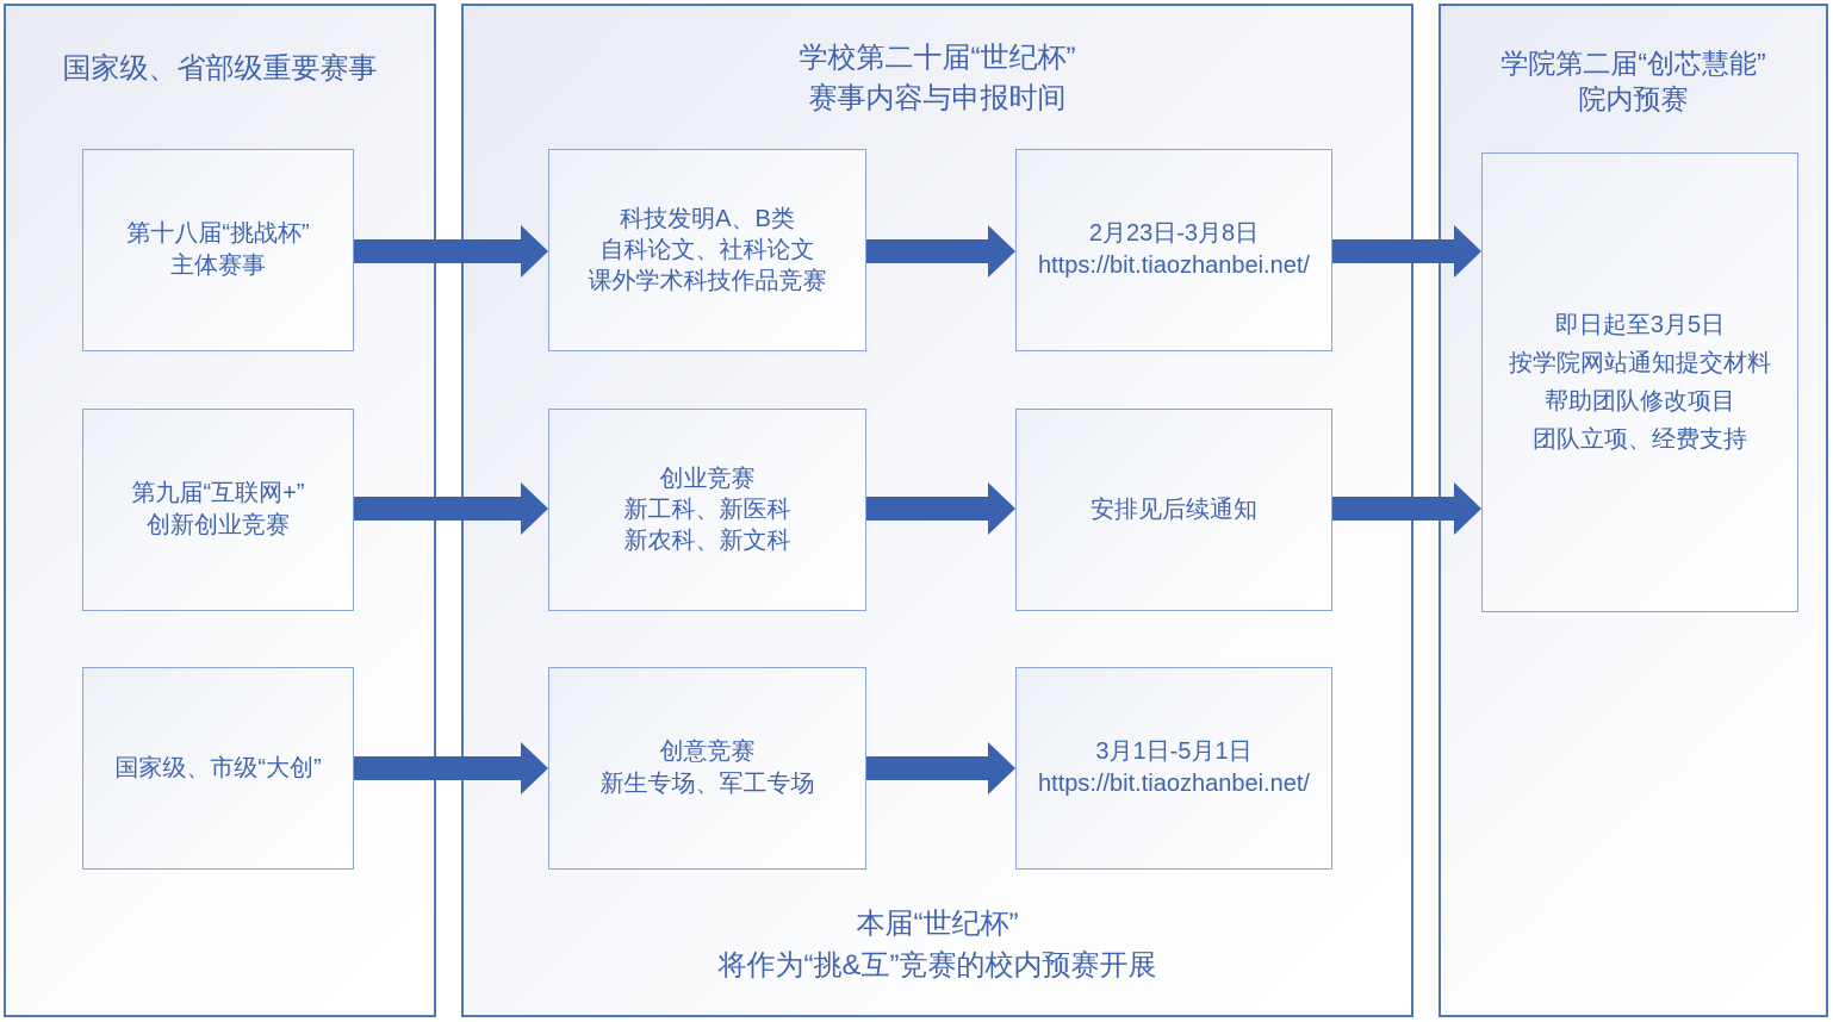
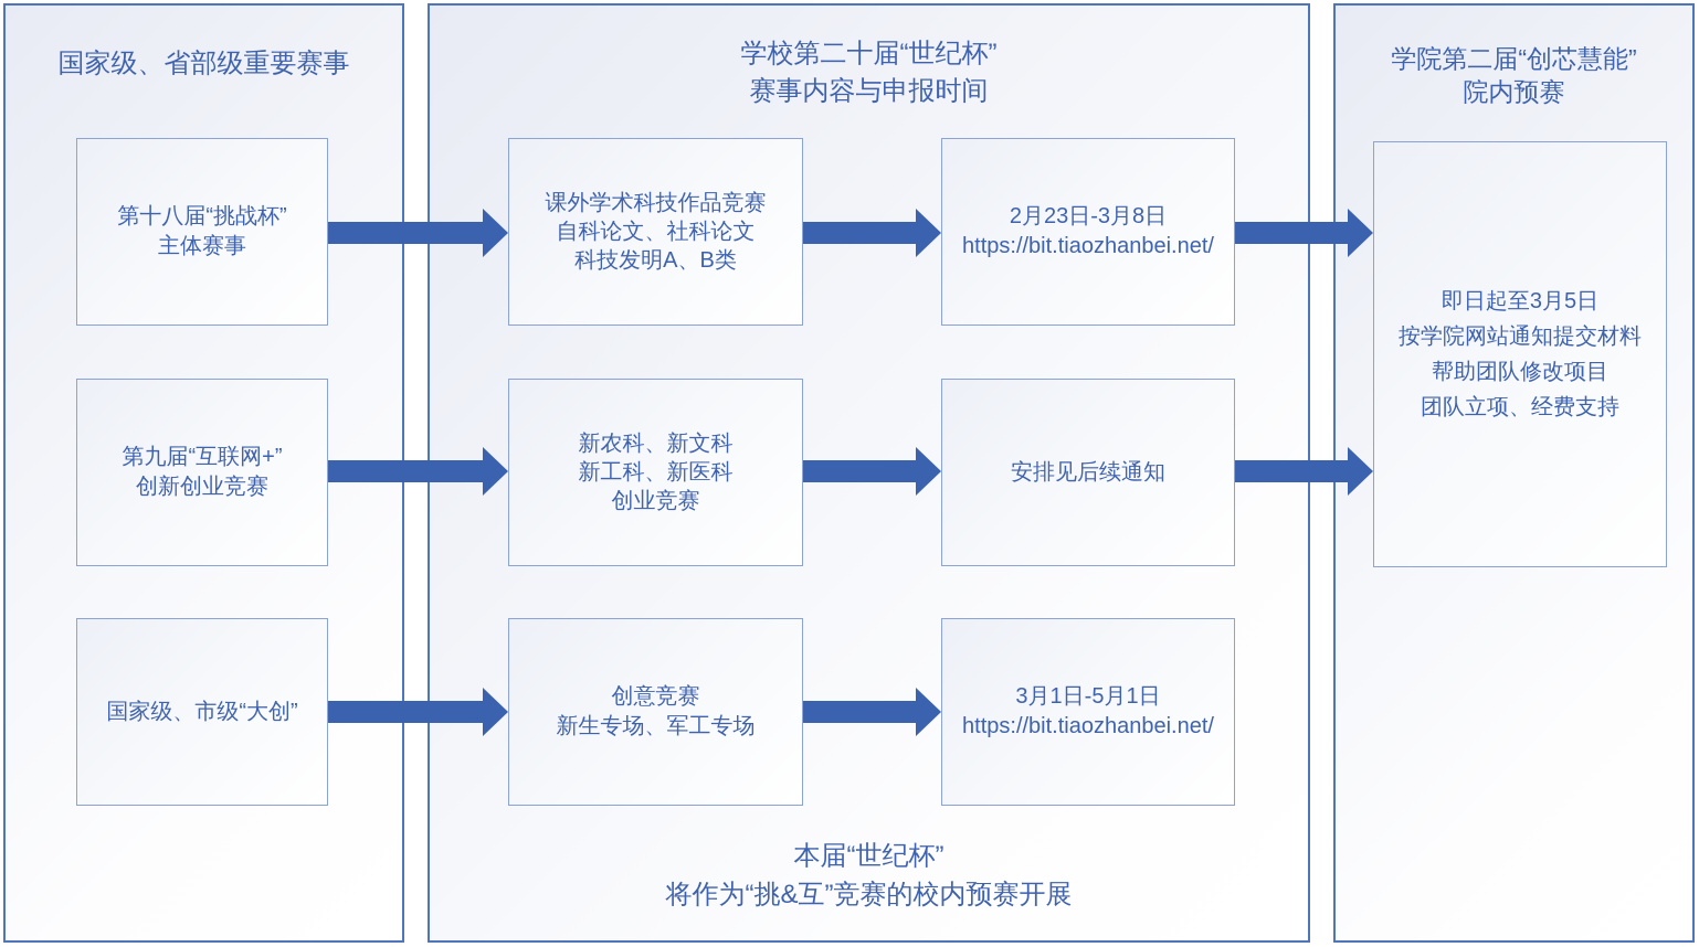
  国家级、省部级重要赛事
  学校第二十届“世纪杯”
  赛事内容与申报时间
  学院第二届“创芯慧能”
  院内预赛
  第十八届“挑战杯”
  主体赛事
- 科技发明A、B类
+ 课外学术科技作品竞赛
  自科论文、社科论文
- 课外学术科技作品竞赛
+ 科技发明A、B类
  2月23日-3月8日
  https://bit.tiaozhanbei.net/
  第九届“互联网+”
  创新创业竞赛
- 创业竞赛
+ 新农科、新文科
  新工科、新医科
- 新农科、新文科
+ 创业竞赛
  安排见后续通知
  国家级、市级“大创”
  创意竞赛
  新生专场、军工专场
  3月1日-5月1日
  https://bit.tiaozhanbei.net/
  即日起至3月5日
  按学院网站通知提交材料
  帮助团队修改项目
  团队立项、经费支持
  本届“世纪杯”
  将作为“挑&互”竞赛的校内预赛开展
